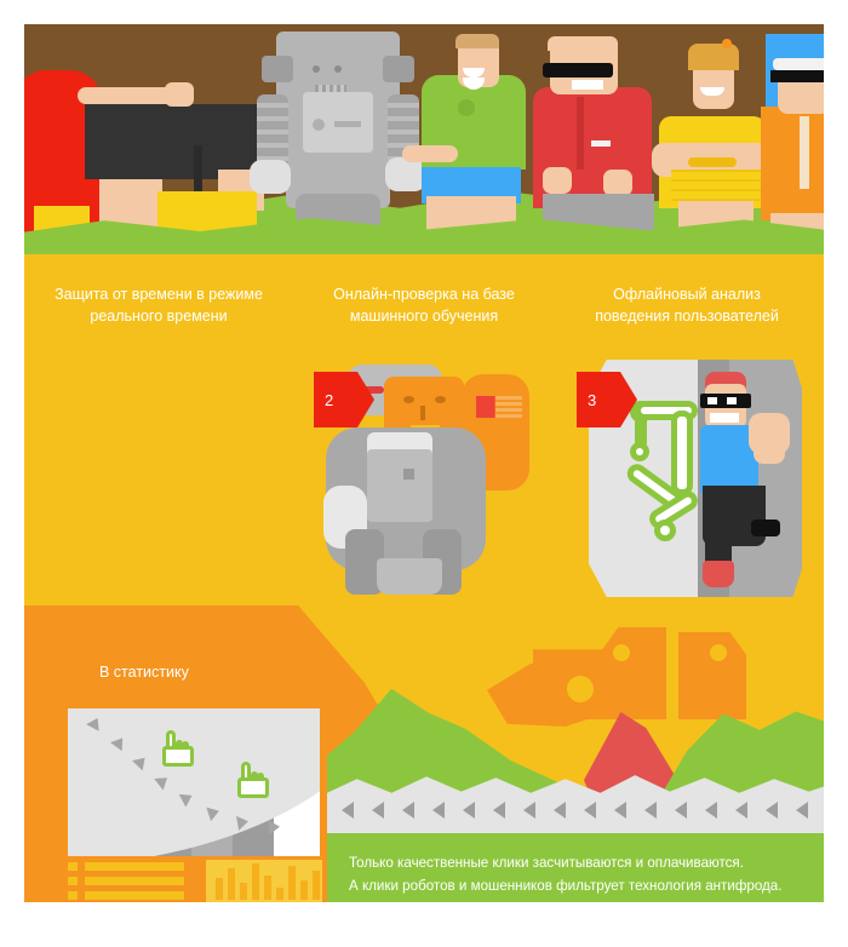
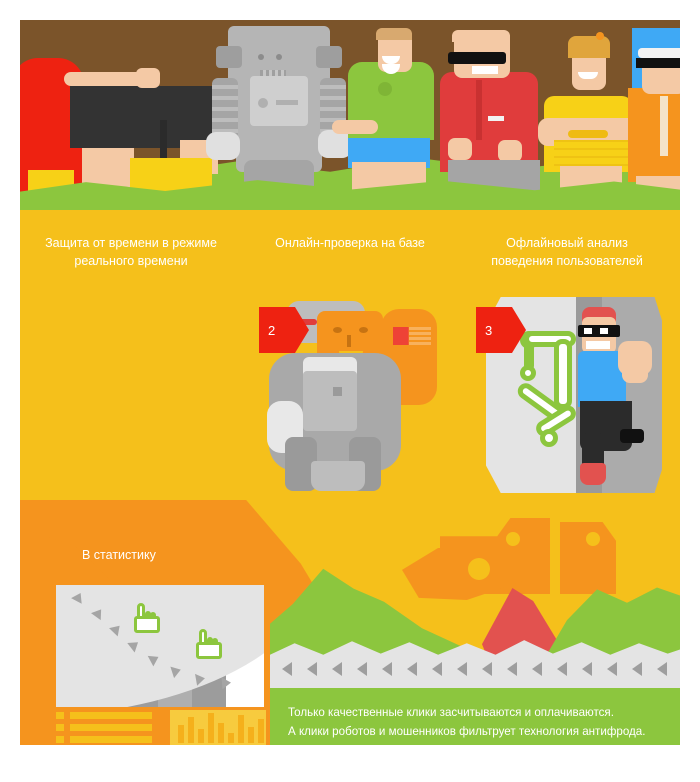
  Защита от времени в режиме
  реального времени
  Онлайн-проверка на базе
- машинного обучения
  Офлайновый анализ
  поведения пользователей
  2
  3
  В статистику
  Только качественные клики засчитываются и оплачиваются.
  А клики роботов и мошенников фильтрует технология антифрода.
